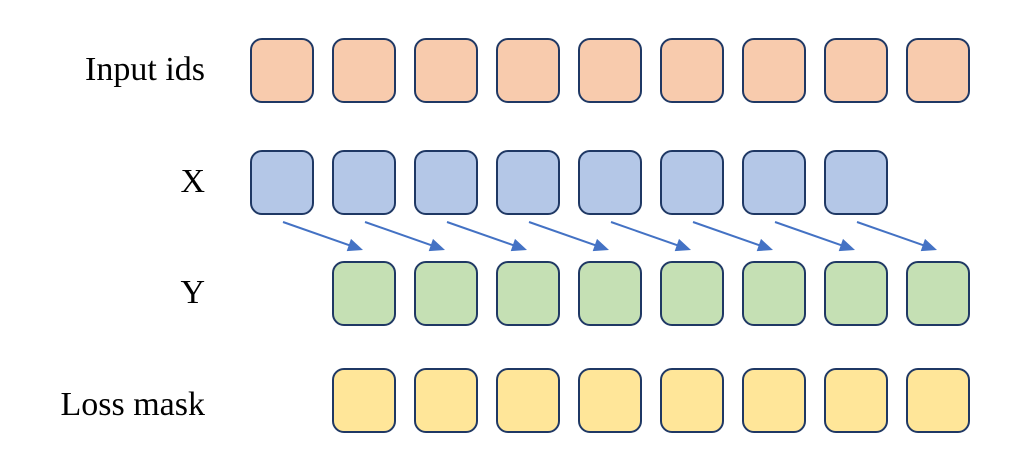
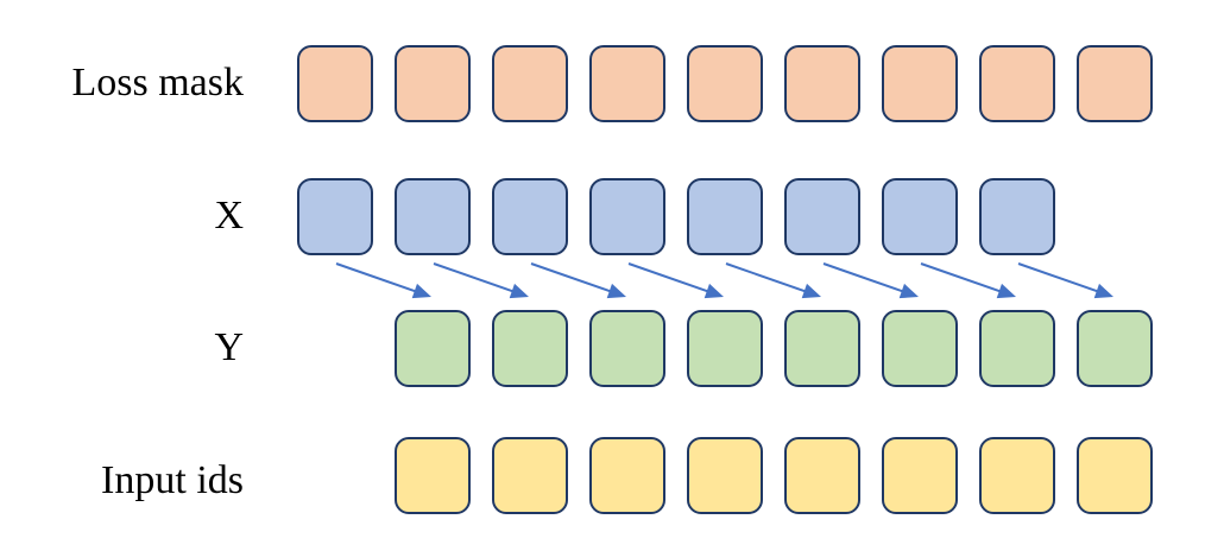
- Input ids
+ Loss mask
  X
  Y
- Loss mask
+ Input ids
